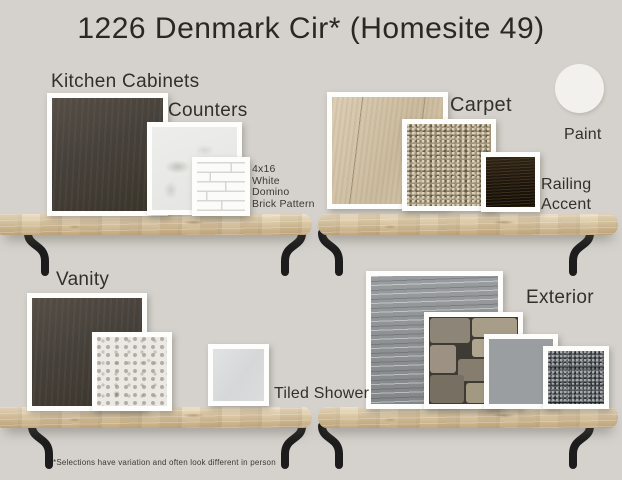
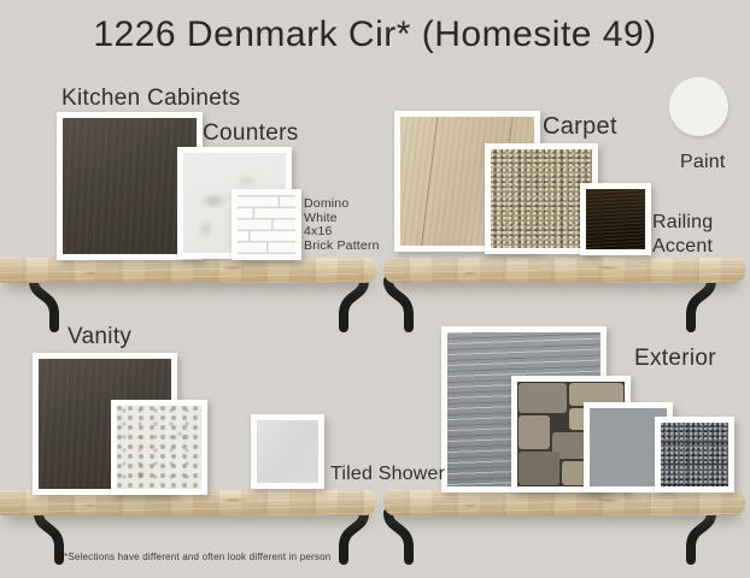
  1226 Denmark Cir* (Homesite 49)
  Kitchen Cabinets
  Counters
- 4x16
+ Domino
  White
- Domino
+ 4x16
  Brick Pattern
  Carpet
  Railing Accent
  Paint
  Vanity
  Tiled Shower
  Exterior
- *Selections have variation and often look different in person
+ *Selections have different and often look different in person
